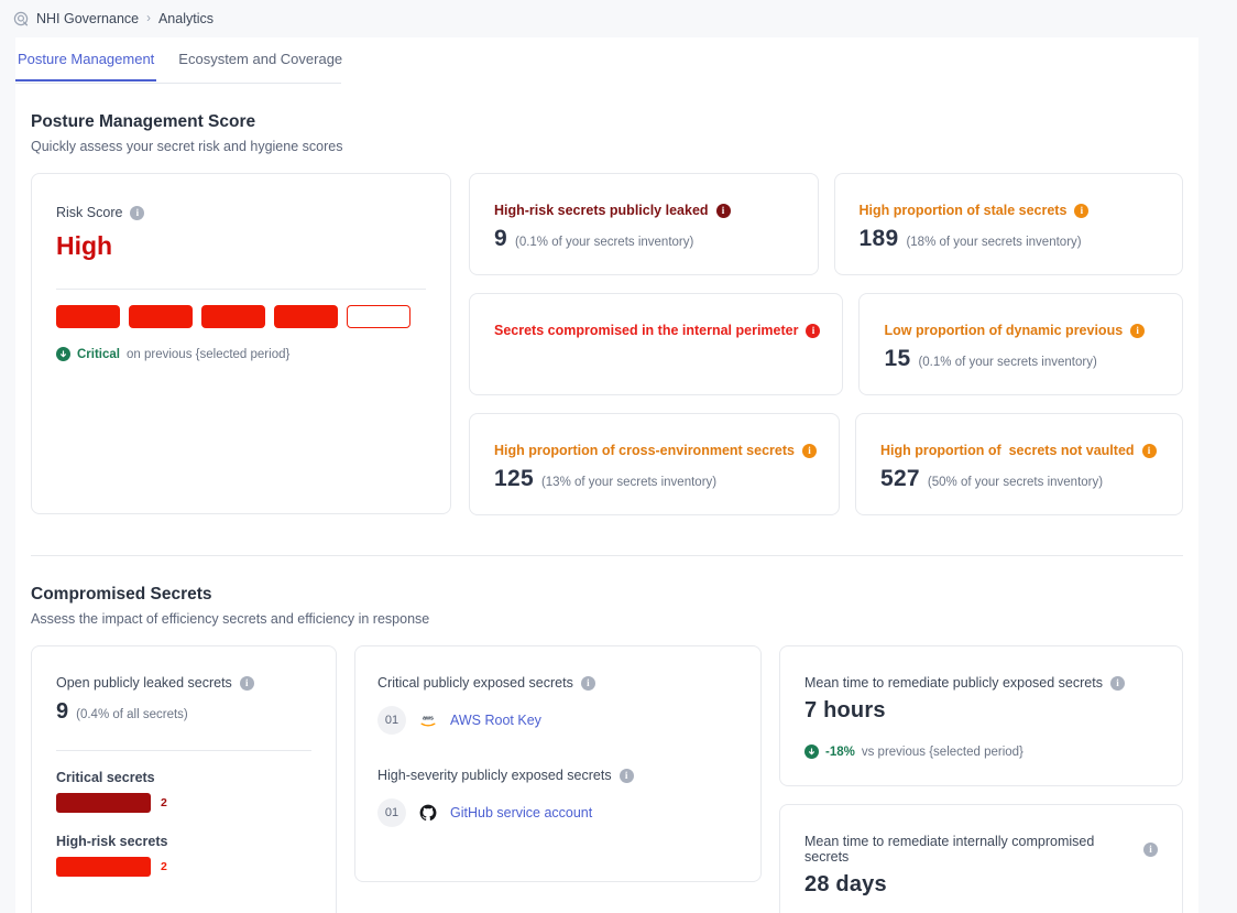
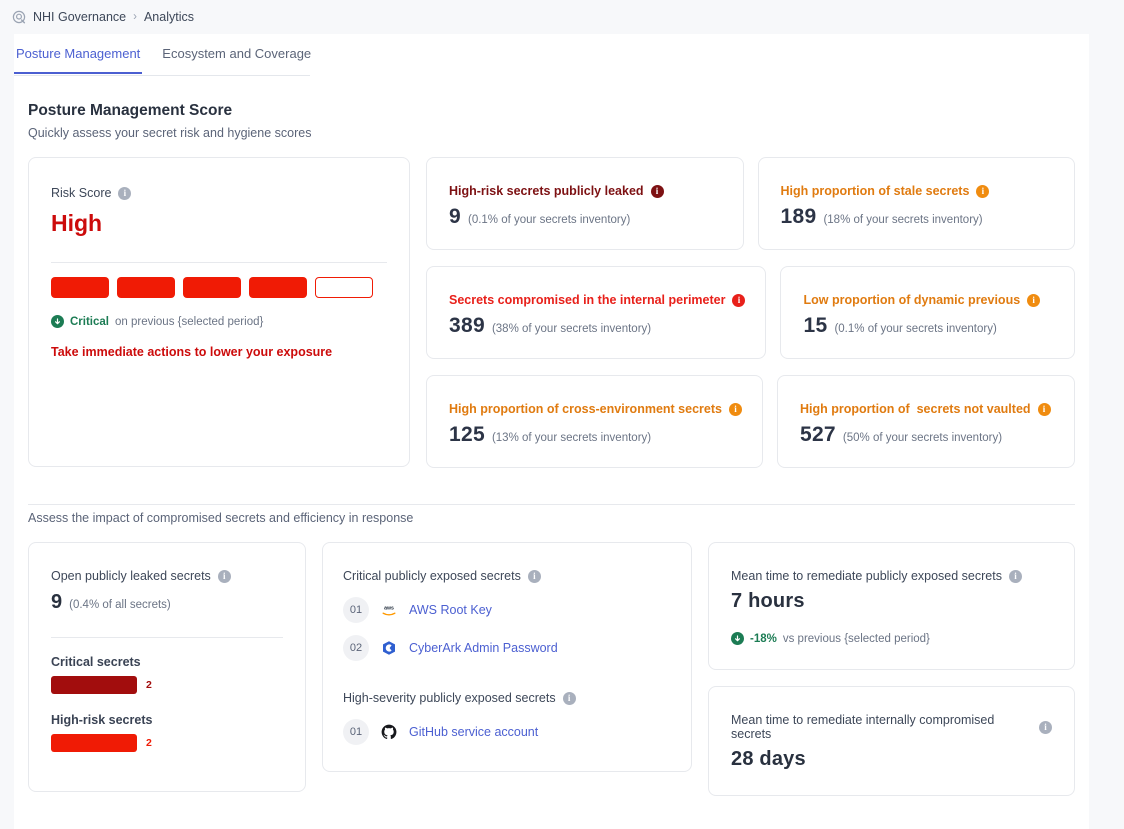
  NHI Governance
  ›
  Analytics
  Posture Management
  Ecosystem and Coverage
  Posture Management Score
  Quickly assess your secret risk and hygiene scores
  Risk Score
  i
  High
  Critical
  on previous {selected period}
+ Take immediate actions to lower your exposure
  High-risk secrets publicly leaked
  i
  9
  (0.1% of your secrets inventory)
  High proportion of stale secrets
  i
  189
  (18% of your secrets inventory)
  Secrets compromised in the internal perimeter
  i
+ 389
+ (38% of your secrets inventory)
  Low proportion of dynamic previous
  i
  15
  (0.1% of your secrets inventory)
  High proportion of cross-environment secrets
  i
  125
  (13% of your secrets inventory)
  High proportion of secrets not vaulted
  i
  527
  (50% of your secrets inventory)
- Compromised Secrets
- Assess the impact of efficiency secrets and efficiency in response
+ Assess the impact of compromised secrets and efficiency in response
  Open publicly leaked secrets
  i
  9
  (0.4% of all secrets)
  Critical secrets
  2
  High-risk secrets
  2
  Critical publicly exposed secrets
  i
  01
  AWS Root Key
+ 02
+ CyberArk Admin Password
  High-severity publicly exposed secrets
  i
  01
  GitHub service account
  Mean time to remediate publicly exposed secrets
  i
  7 hours
  -18%
  vs previous {selected period}
  Mean time to remediate internally compromised secrets
  i
  28 days
